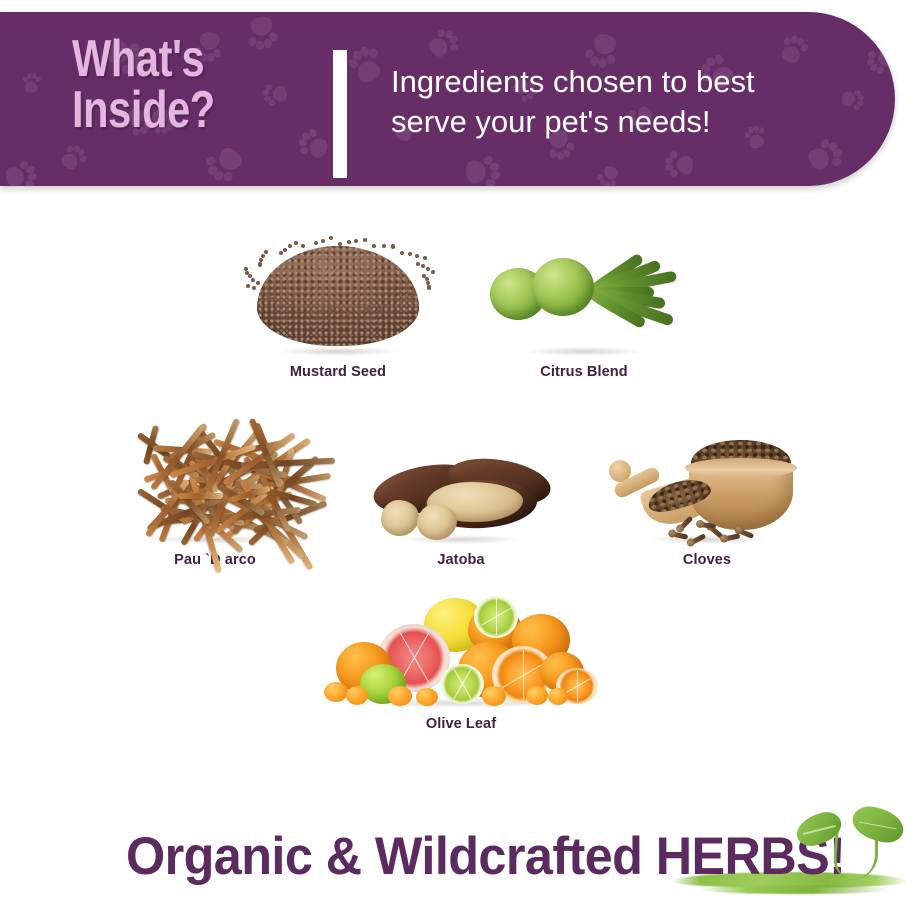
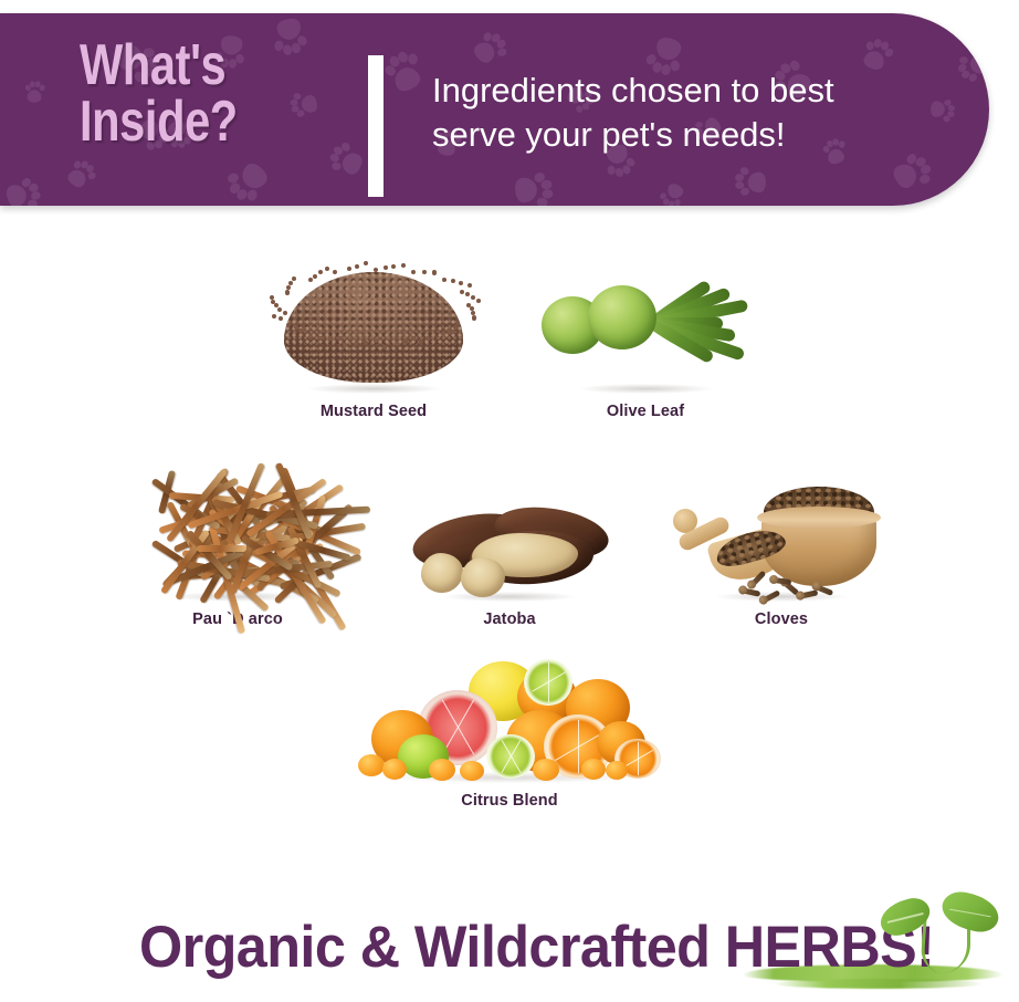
  What's
  Inside?
  Ingredients chosen to best
  serve your pet's needs!
  Mustard Seed
- Citrus Blend
+ Olive Leaf
  Pau ` arco
  Jatoba
  Cloves
- Olive Leaf
+ Citrus Blend
  Organic & Wildcrafted HERBS!
